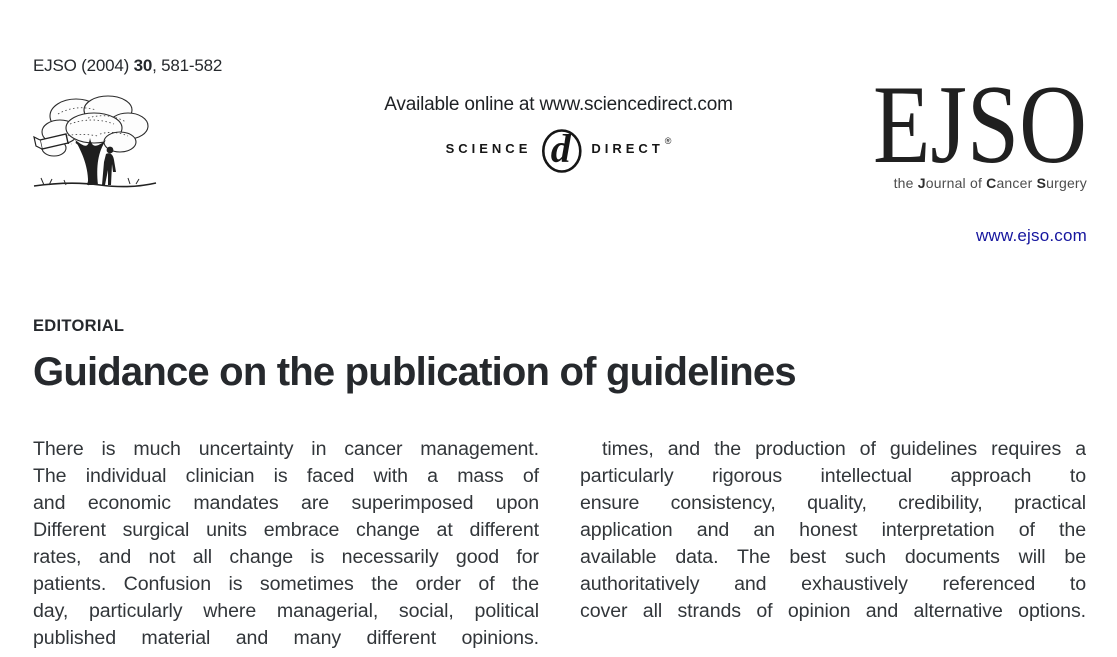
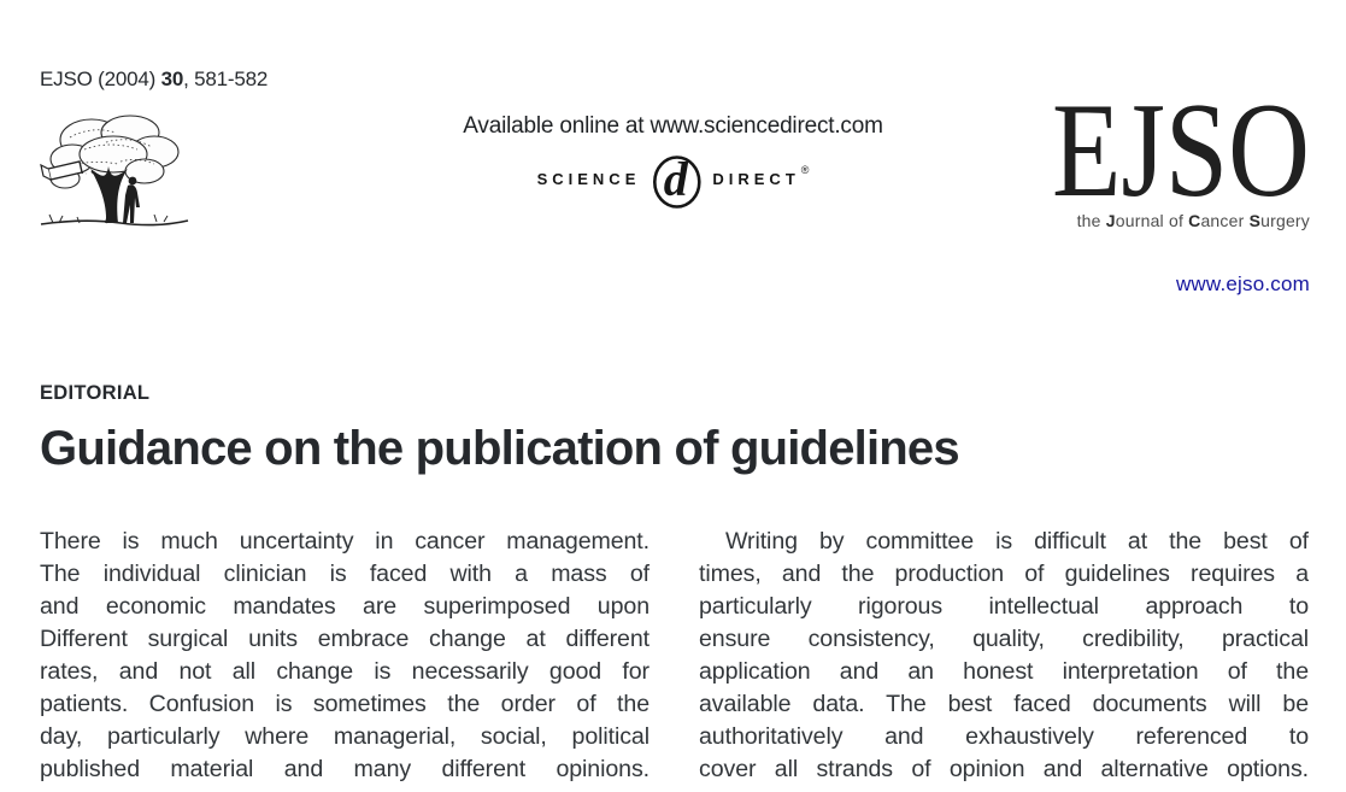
  EJSO (2004) 30, 581-582
  Available online at www.sciencedirect.com
  SCIENCE
  d
  DIRECT
  ®
  EJSO
  the Journal of Cancer Surgery
  www.ejso.com
  EDITORIAL
  Guidance on the publication of guidelines
  There is much uncertainty in cancer management.
  The individual clinician is faced with a mass of
  and economic mandates are superimposed upon
  Different surgical units embrace change at different
  rates, and not all change is necessarily good for
  patients. Confusion is sometimes the order of the
  day, particularly where managerial, social, political
  published material and many different opinions.
+ Writing by committee is difficult at the best of
  times, and the production of guidelines requires a
  particularly rigorous intellectual approach to
  ensure consistency, quality, credibility, practical
  application and an honest interpretation of the
- available data. The best such documents will be
+ available data. The best faced documents will be
  authoritatively and exhaustively referenced to
  cover all strands of opinion and alternative options.
